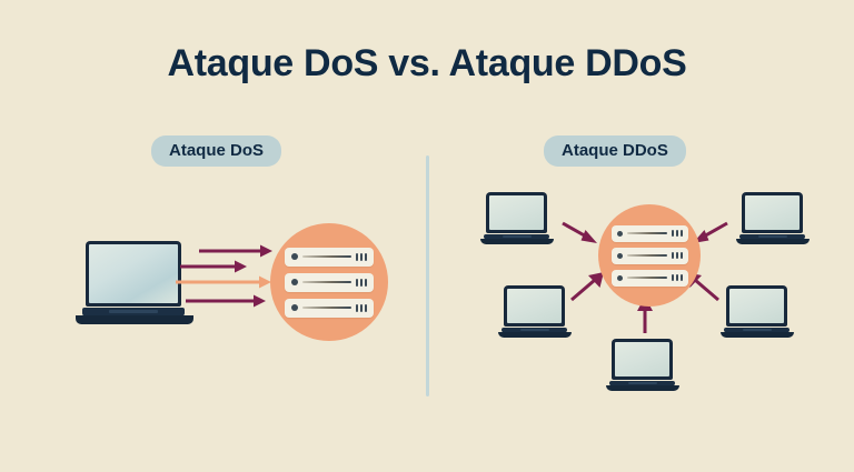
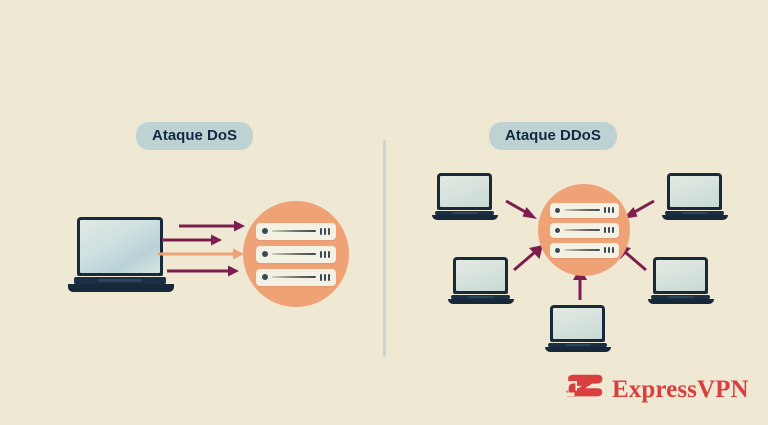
- Ataque DoS vs. Ataque DDoS
  Ataque DoS
  Ataque DDoS
+ ExpressVPN
